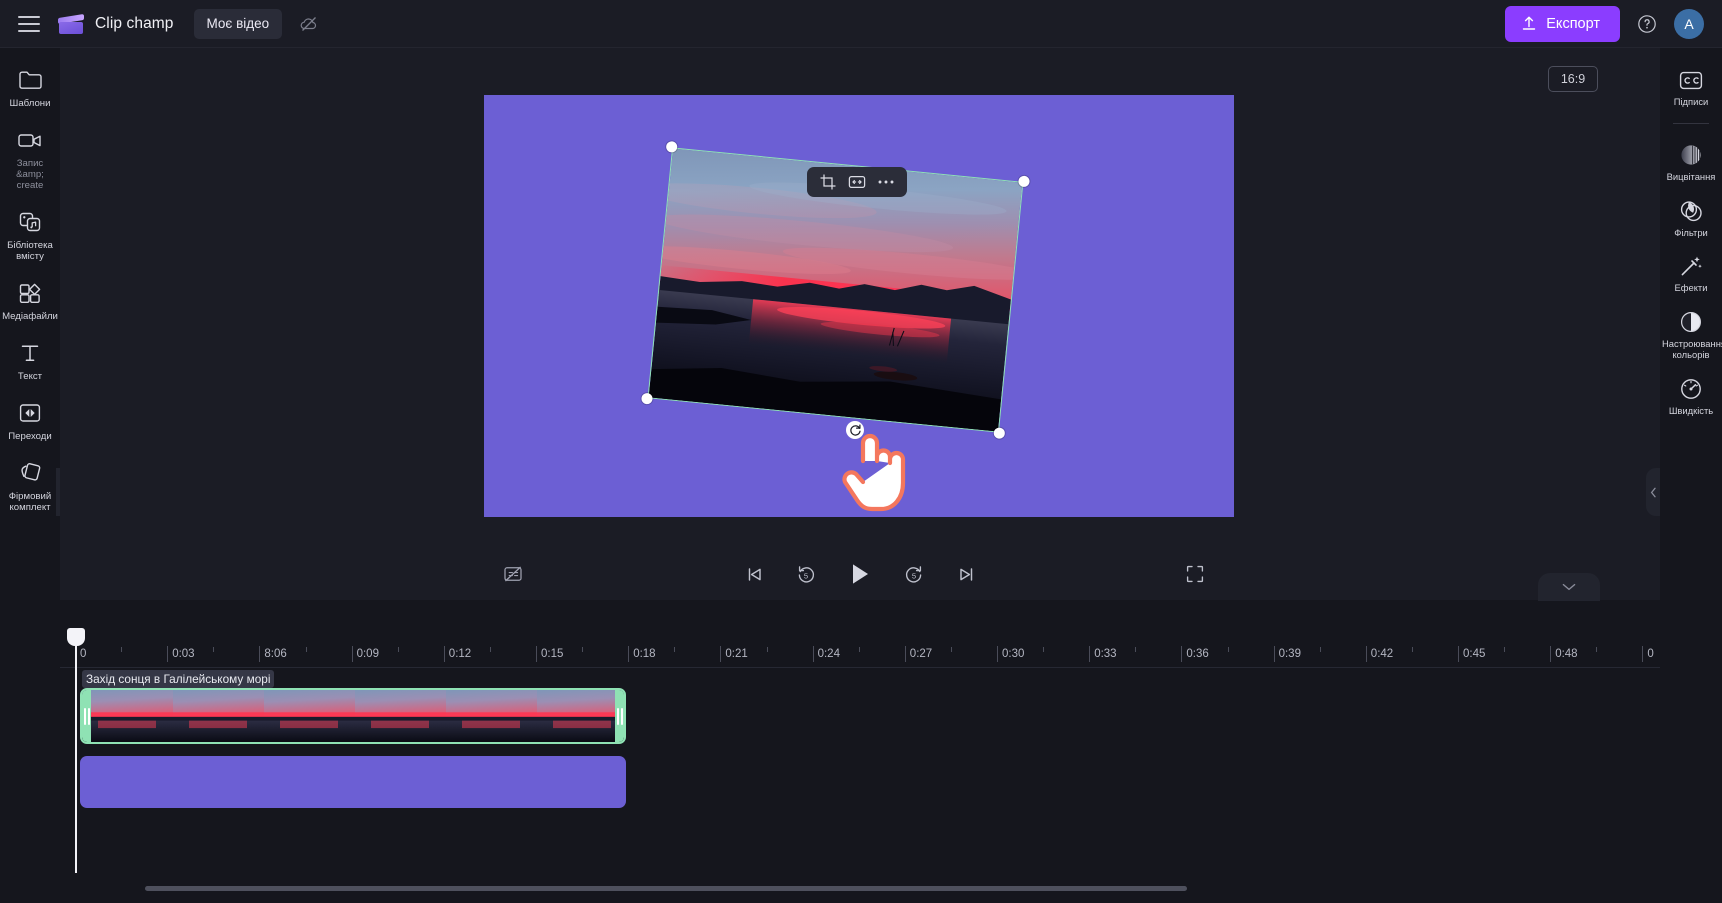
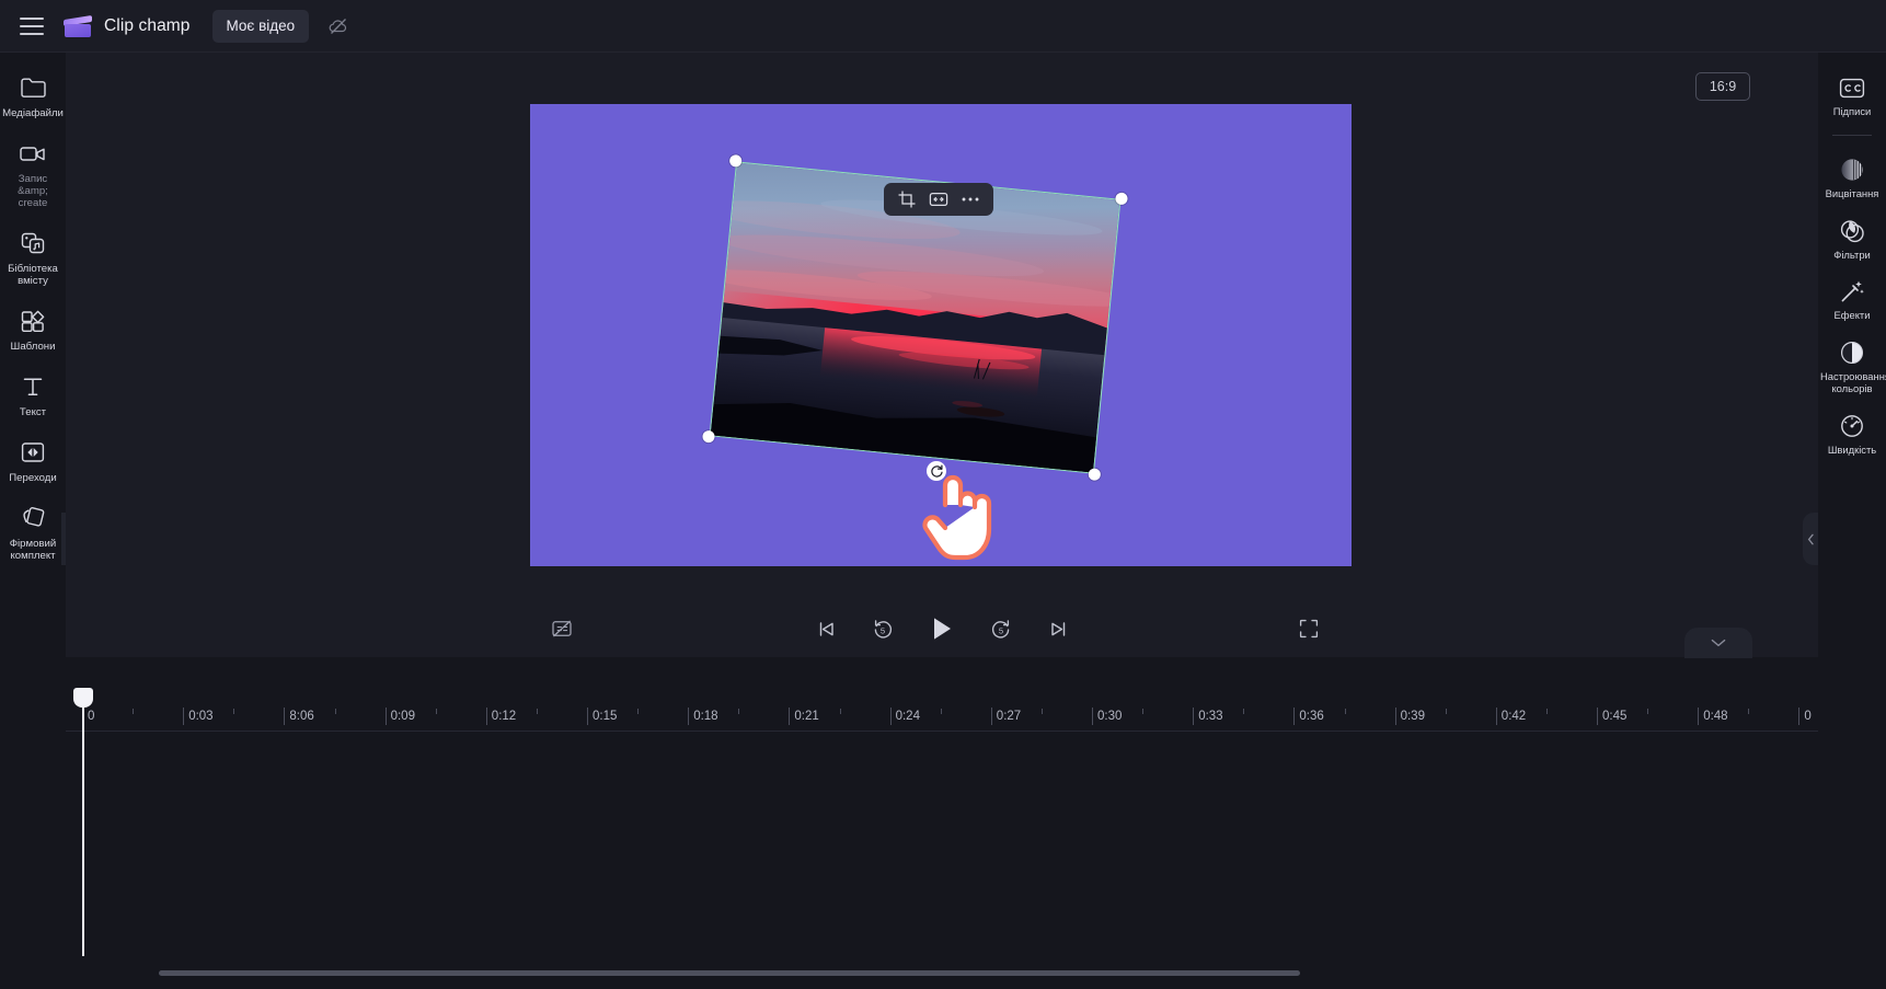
  Clip champ
  Моє відео
- Експорт
- A
- Шаблони
+ Медіафайли
  Запис &amp; create
  Бібліотека вмісту
- Медіафайли
+ Шаблони
  Текст
  Переходи
  Фірмовий комплект
  16:9
  5
  5
  0
  0:03
  8:06
  0:09
  0:12
  0:15
  0:18
  0:21
  0:24
  0:27
  0:30
  0:33
  0:36
  0:39
  0:42
  0:45
  0:48
  0
- Захід сонця в Галілейському морі
  Підписи
  Вицвітання
  Фільтри
  Ефекти
  Настроюванн кольорів
  Швидкість
